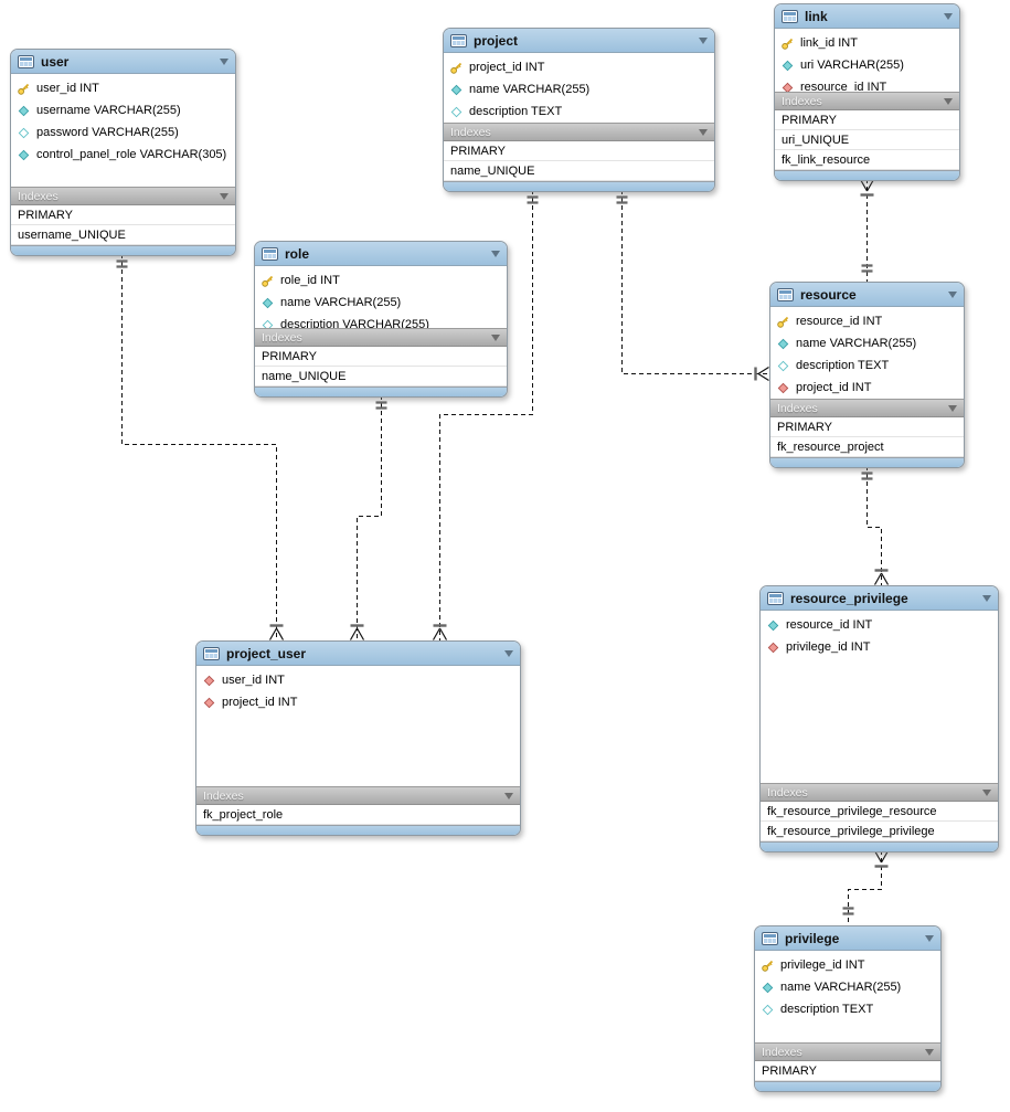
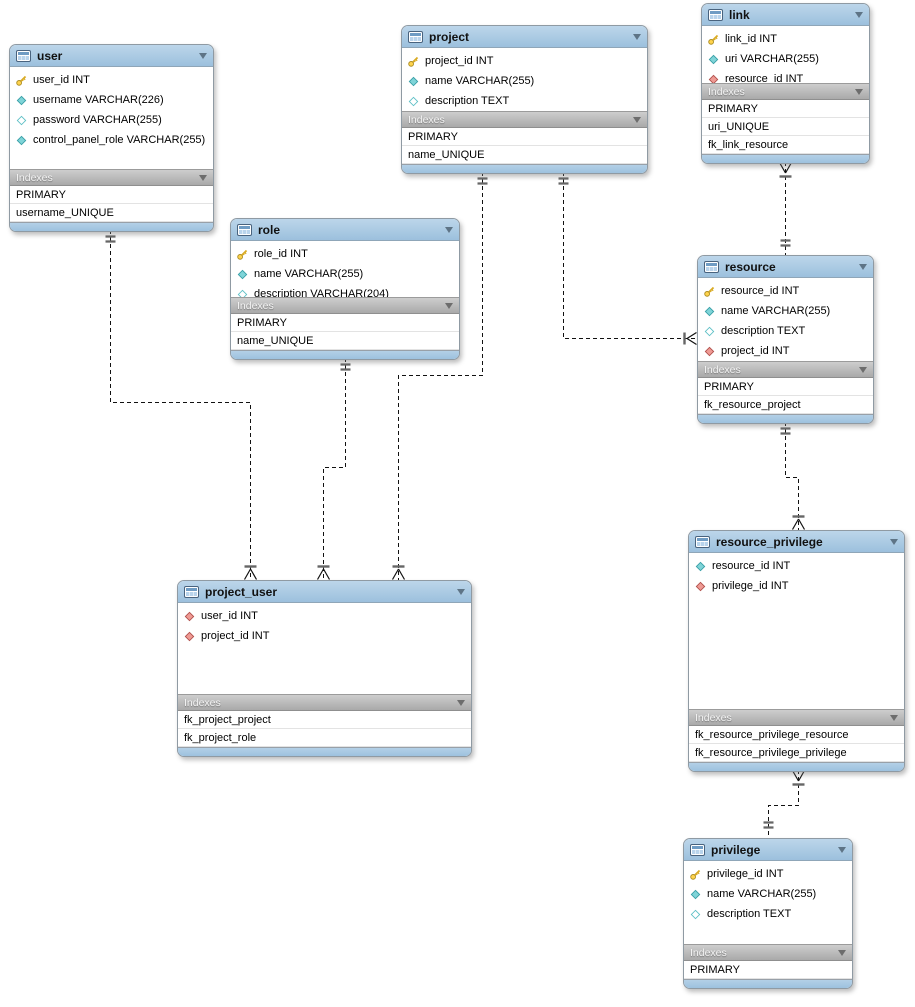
  user
  user_id INT
- username VARCHAR(255)
+ username VARCHAR(226)
  password VARCHAR(255)
- control_panel_role VARCHAR(305)
+ control_panel_role VARCHAR(255)
  Indexes
  PRIMARY
  username_UNIQUE
  project
  project_id INT
  name VARCHAR(255)
  description TEXT
  Indexes
  PRIMARY
  name_UNIQUE
  link
  link_id INT
  uri VARCHAR(255)
  resource_id INT
  Indexes
  PRIMARY
  uri_UNIQUE
  fk_link_resource
  role
  role_id INT
  name VARCHAR(255)
- description VARCHAR(255)
+ description VARCHAR(204)
  Indexes
  PRIMARY
  name_UNIQUE
  resource
  resource_id INT
  name VARCHAR(255)
  description TEXT
  project_id INT
  Indexes
  PRIMARY
  fk_resource_project
  project_user
  user_id INT
  project_id INT
  Indexes
+ fk_project_project
  fk_project_role
  resource_privilege
  resource_id INT
  privilege_id INT
  Indexes
  fk_resource_privilege_resource
  fk_resource_privilege_privilege
  privilege
  privilege_id INT
  name VARCHAR(255)
  description TEXT
  Indexes
  PRIMARY
